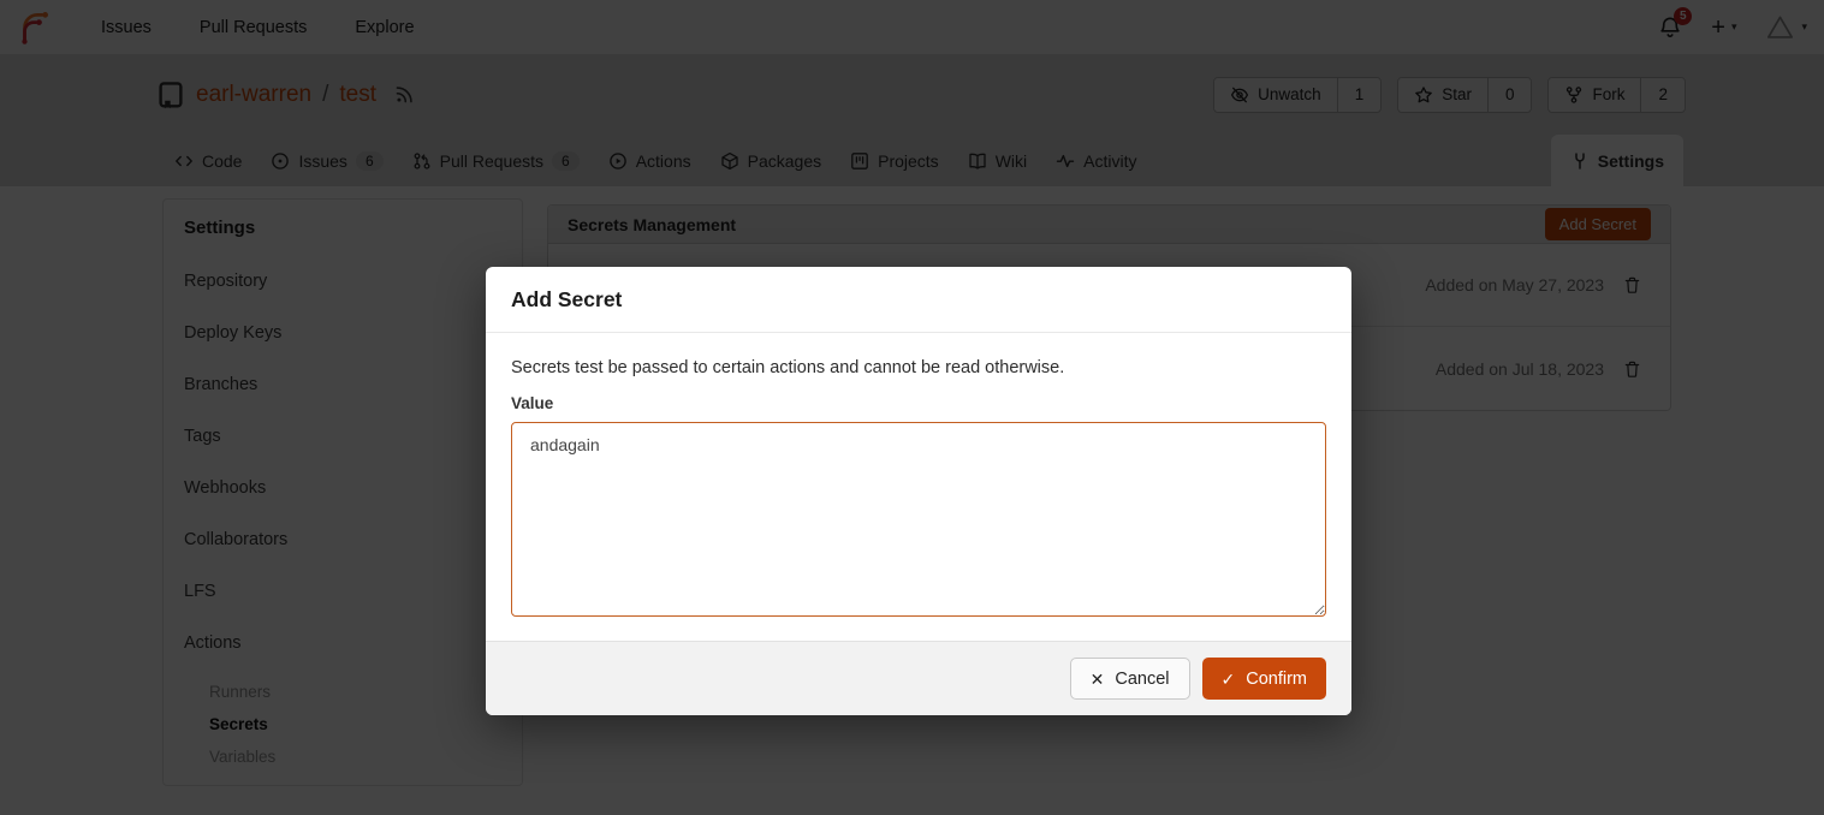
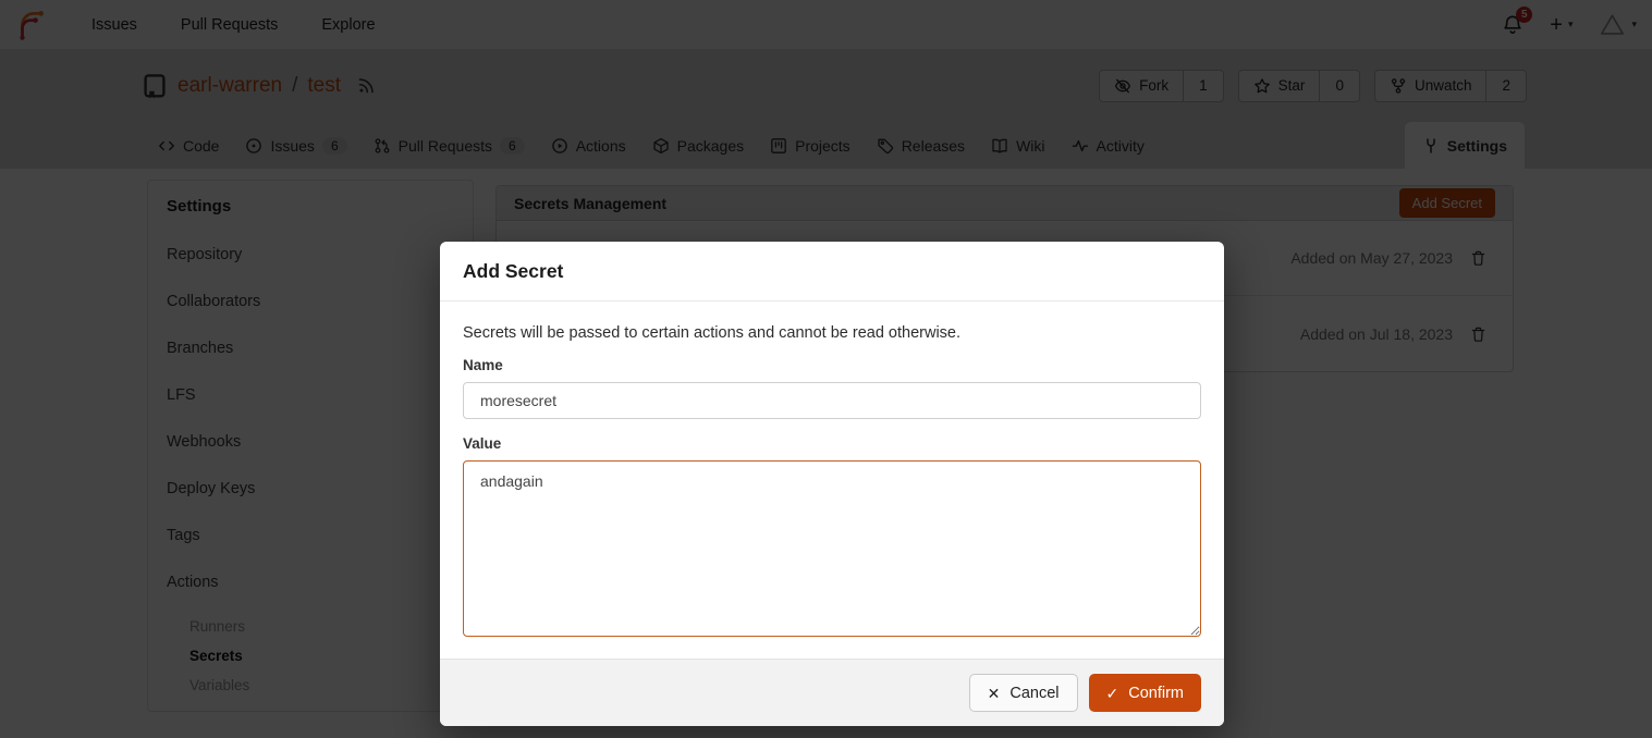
  Issues
  Pull Requests
  Explore
  5
  +
  ▾
  ▾
  earl-warren
  /
  test
- Unwatch
+ Fork
  1
  Star
  0
- Fork
+ Unwatch
  2
  Code
  Issues
  6
  Pull Requests
  6
  Actions
  Packages
  Projects
+ Releases
  Wiki
  Activity
  Settings
  Settings
  Repository
- Deploy Keys
+ Collaborators
  Branches
- Tags
+ LFS
  Webhooks
- Collaborators
+ Deploy Keys
- LFS
+ Tags
  Actions
  Runners
  Secrets
  Variables
  Secrets Management
  Add Secret
  Added on May 27, 2023
  Added on Jul 18, 2023
  Add Secret
- Secrets test be passed to certain actions and cannot be read otherwise.
+ Secrets will be passed to certain actions and cannot be read otherwise.
+ Name
+ moresecret
  Value
  andagain
  ✕
  Cancel
  ✓
  Confirm
